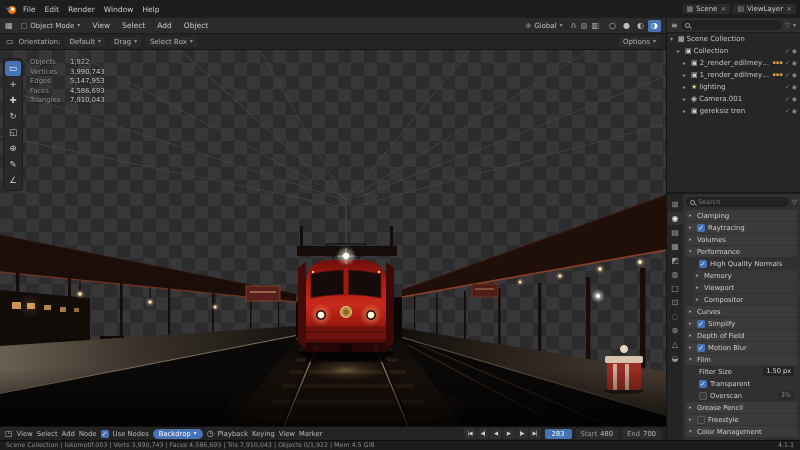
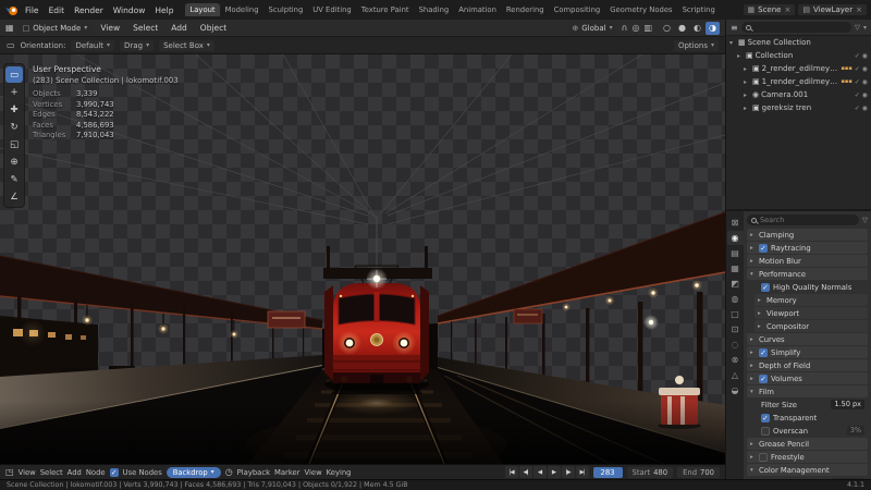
  File
  Edit
  Render
  Window
  Help
+ Layout
+ Modeling
+ Sculpting
+ UV Editing
+ Texture Paint
+ Shading
+ Animation
+ Rendering
+ Compositing
+ Geometry Nodes
+ Scripting
  ▦
  Scene
  ×
  ▤
  ViewLayer
  ×
  ▦
  □
  Object Mode
  View
  Select
  Add
  Object
  ⊕
  Global
  ∩
  ◎
  ▥
  ○
  ●
  ◐
  ◑
  ▭
  Orientation:
  Default
  Drag
  Select Box
  Options
  ▭
  +
  ✚
  ↻
  ◱
  ⊕
  ✎
  ∠
+ User Perspective
+ (283) Scene Collection | lokomotif.003
  Objects
- 1,922
+ 3,339
  Vertices
  3,990,743
  Edges
- 5,147,953
+ 8,543,222
  Faces
  4,586,693
  Triangles
  7,910,043
  ◳
  View
  Select
  Add
  Node
  ✓
  Use Nodes
  Backdrop
  ◷
  Playback
- Keying
+ Marker
  View
- Marker
+ Keying
  283
  Start
  480
  End
  700
  ≡
  ▽
  ▦
  Scene Collection
  ▣
  Collection
  ▣
  2_render_edilmeyen
  ▣
  1_render_edilmeyen
- ★
- lighting
  ◉
  Camera.001
  ▣
  gereksiz tren
  ⊠
  ◉
  ▤
  ▦
  ◩
  ◍
  □
  ⊡
  ◌
  ⊗
  △
  ◒
  ▽
  Clamping
  ✓
  Raytracing
- Volumes
+ Motion Blur
  Performance
  ✓
  High Quality Normals
  Memory
  Viewport
  Compositor
  Curves
  ✓
  Simplify
  Depth of Field
  ✓
- Motion Blur
+ Volumes
  Film
  Filter Size
  1.50 px
  ✓
  Transparent
  Overscan
  3%
  Grease Pencil
  Freestyle
  Color Management
